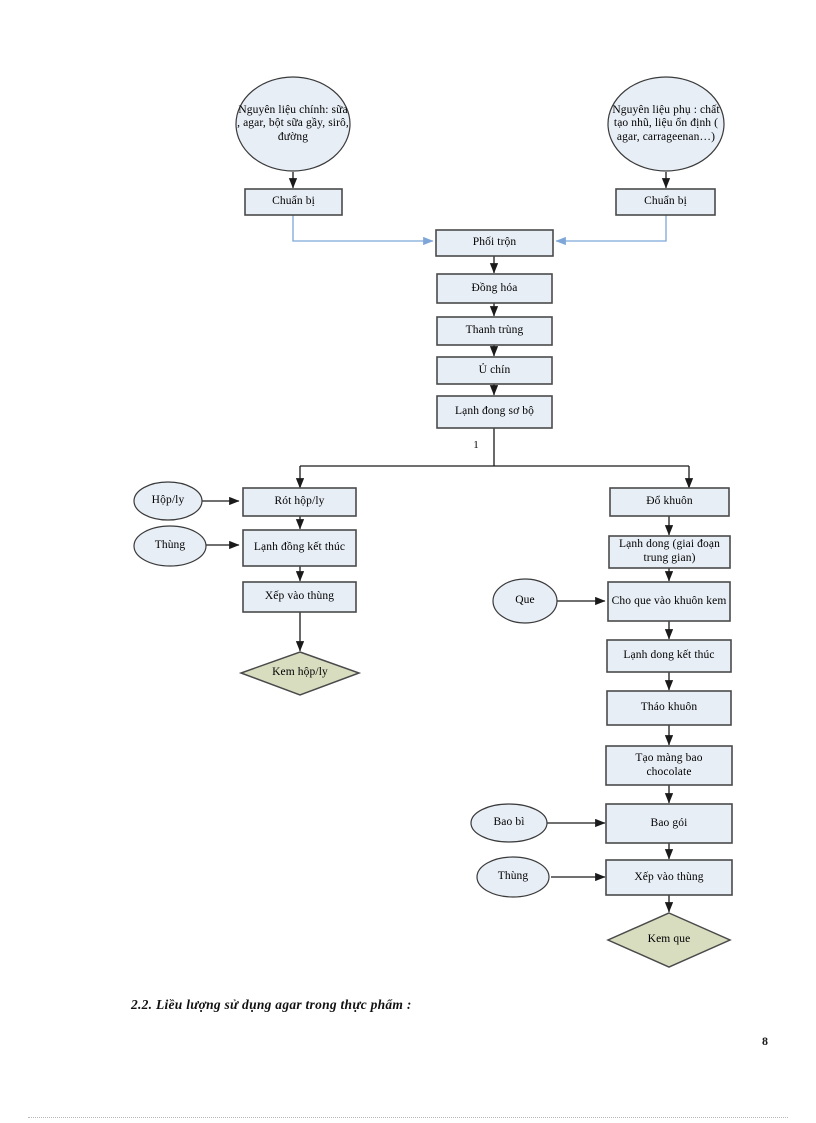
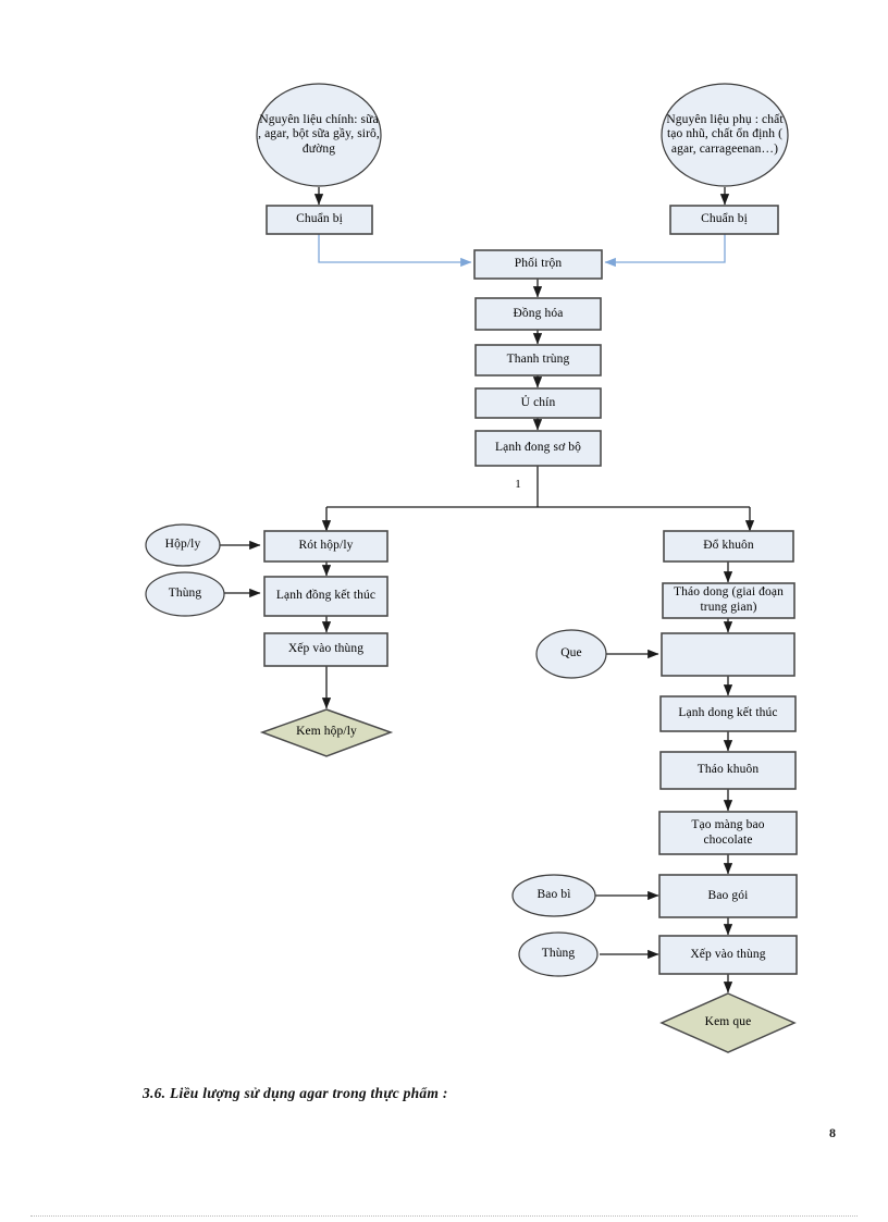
  Nguyên liệu chính: sữa , agar, bột sữa gầy, sirô, đường
- Nguyên liệu phụ : chất tạo nhũ, liệu ổn định ( agar, carrageenan…)
+ Nguyên liệu phụ : chất tạo nhũ, chất ổn định ( agar, carrageenan…)
  Chuẩn bị
  Chuẩn bị
  Phối trộn
  Đồng hóa
  Thanh trùng
  Ủ chín
  Lạnh đong sơ bộ
  1
  Hộp/ly
  Rót hộp/ly
  Thùng
  Lạnh đồng kết thúc
  Xếp vào thùng
  Kem hộp/ly
  Đổ khuôn
- Lạnh dong (giai đoạn trung gian)
+ Tháo dong (giai đoạn trung gian)
  Que
- Cho que vào khuôn kem
  Lạnh dong kết thúc
  Tháo khuôn
  Tạo màng bao chocolate
  Bao bì
  Bao gói
  Thùng
  Xếp vào thùng
  Kem que
- 2.2. Liều lượng sử dụng agar trong thực phẩm :
+ 3.6. Liều lượng sử dụng agar trong thực phẩm :
  8
